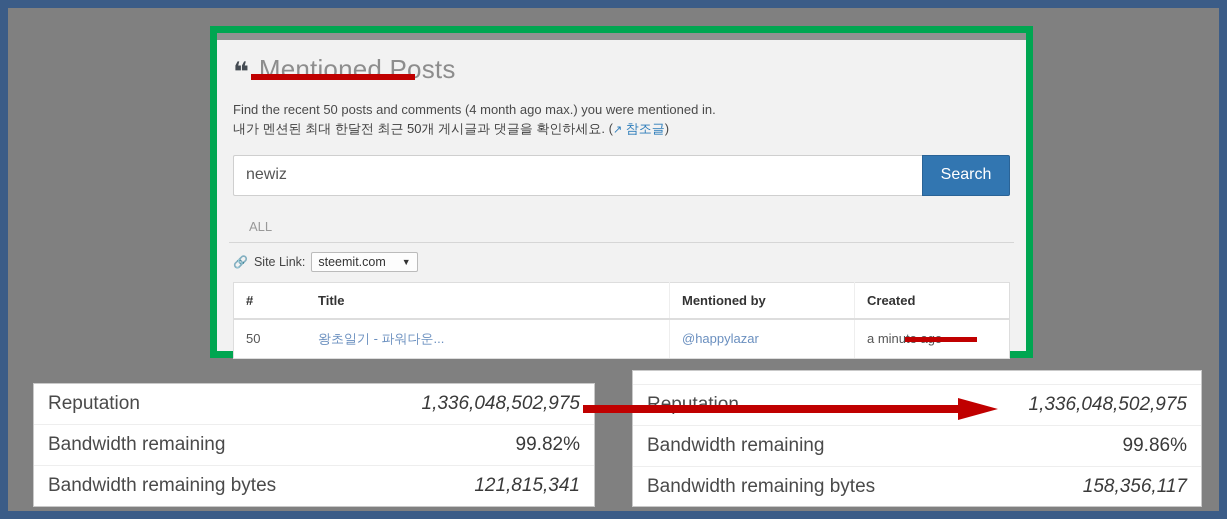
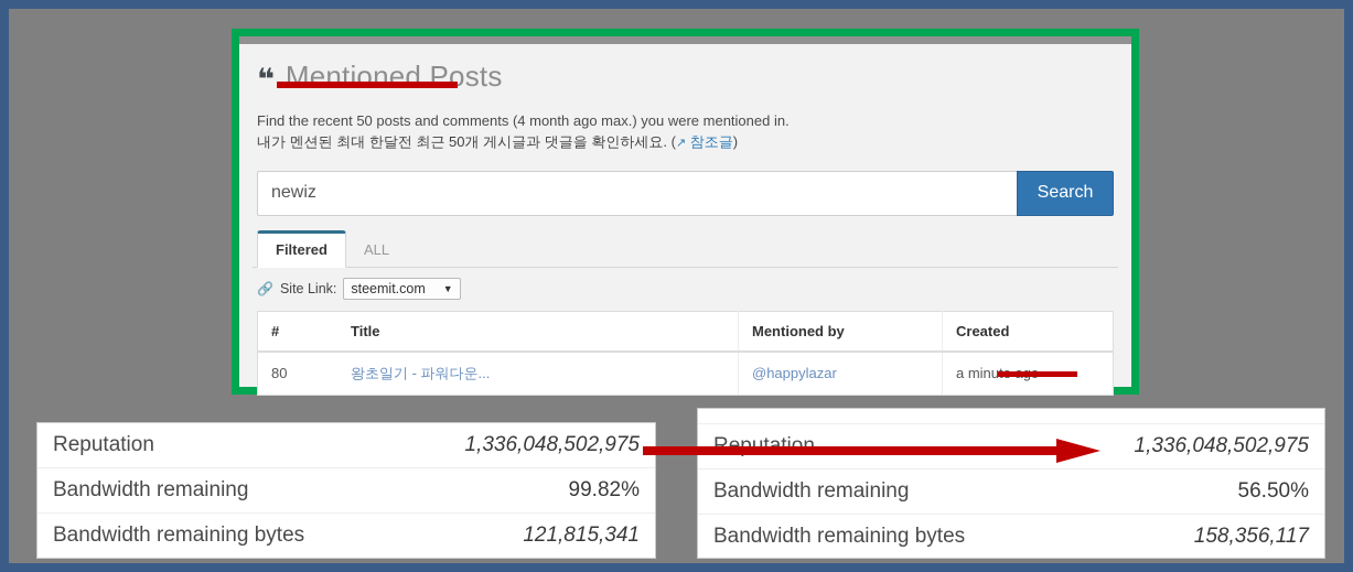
  ❝
  Mentioned Posts
  Find the recent 50 posts and comments (4 month ago max.) you were mentioned in.
  내가 멘션된 최대 한달전 최근 50개 게시글과 댓글을 확인하세요. (↗ 참조글)
  newiz
  Search
+ Filtered
  ALL
  🔗
  Site Link:
  steemit.com
  ▼
  #	Title	Mentioned by	Created
- 50	왕초일기 - 파워다운...	@happylazar	a minu
+ 80	왕초일기 - 파워다운...	@happylazar	a minu
  Reputation
  1,336,048,502,975
  Bandwidth remaining
  99.82%
  Bandwidth remaining bytes
  121,815,341
  Reputation
  1,336,048,502,975
  Bandwidth remaining
- 99.86%
+ 56.50%
  Bandwidth remaining bytes
  158,356,117
